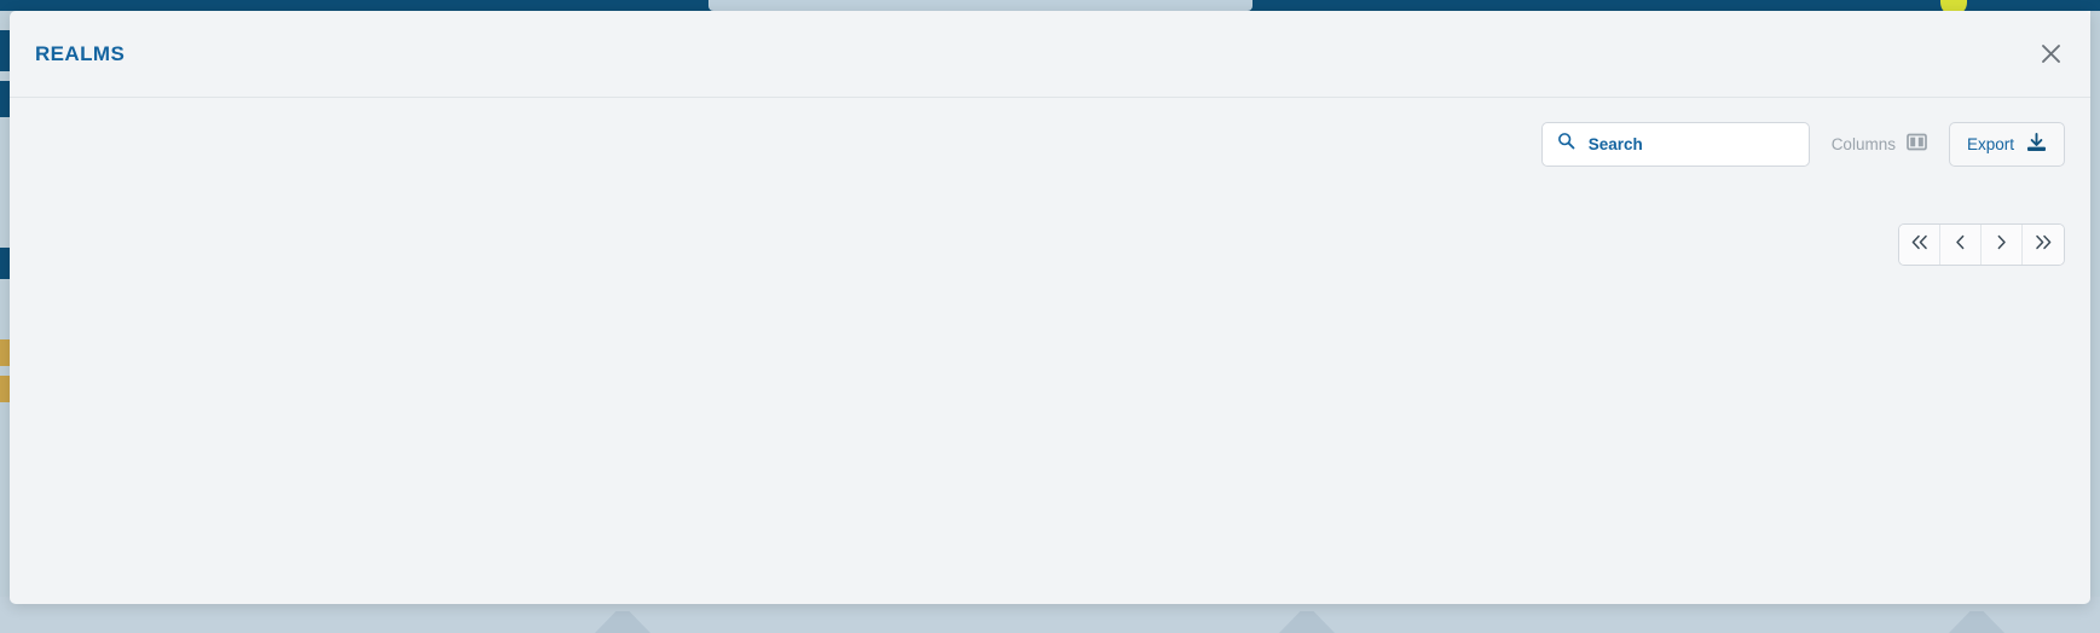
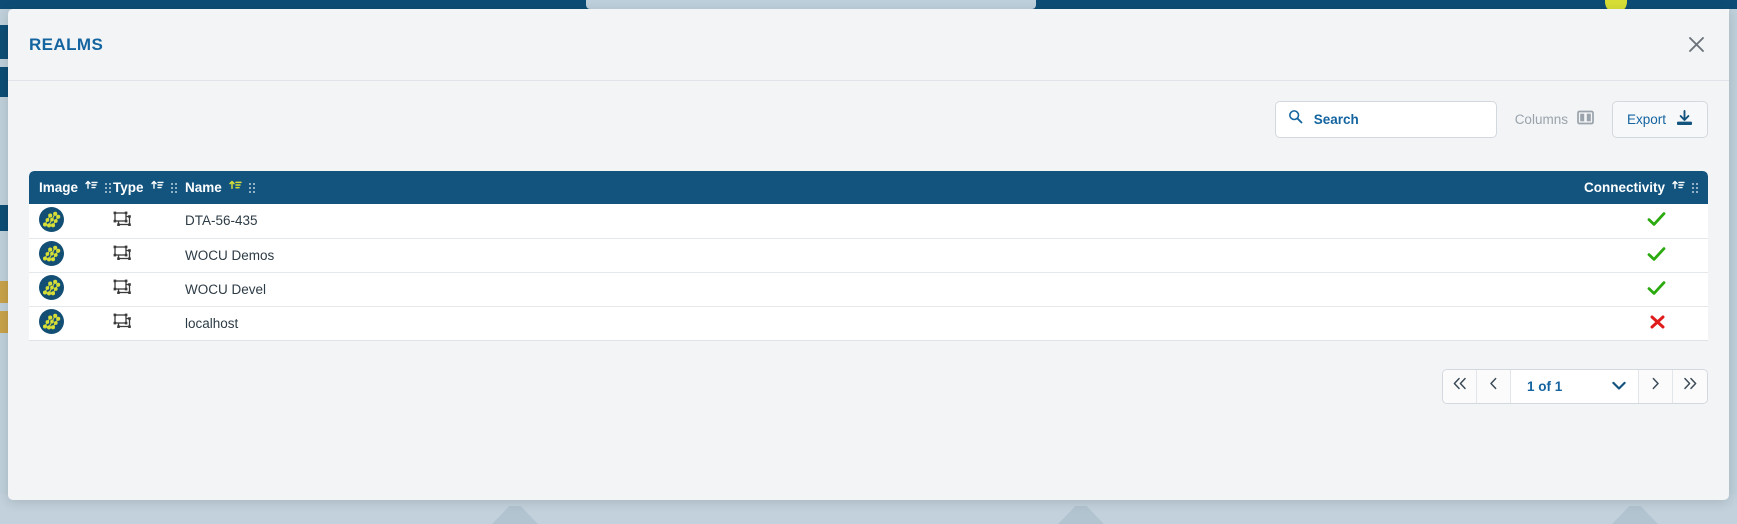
  REALMS
  Search
  Columns
  Export
+ Image	Type	Name	Connectivity
+ 		DTA-56-435
+ 		WOCU Demos
+ 		WOCU Devel
+ 		localhost
+ 1 of 1
